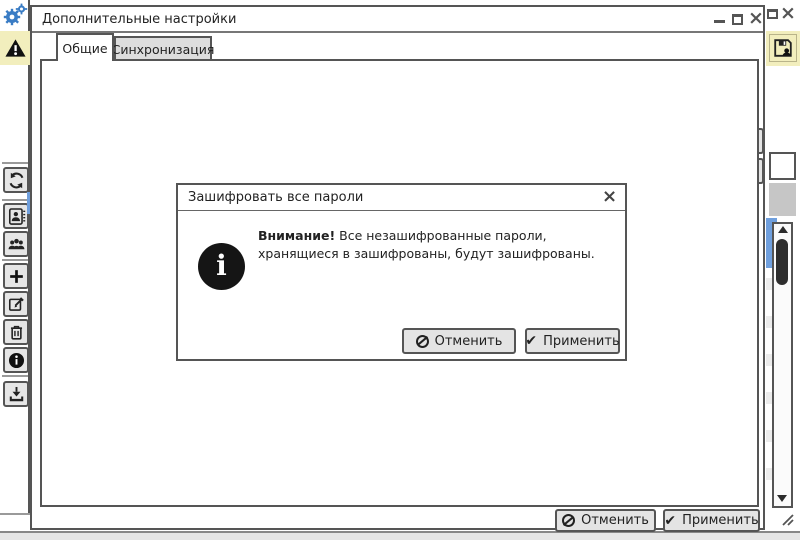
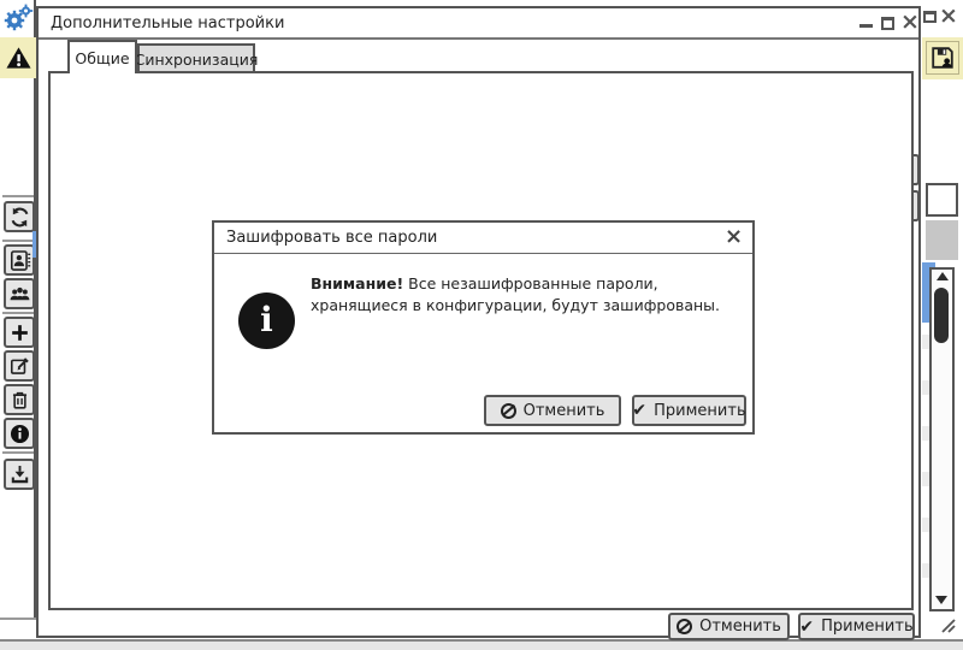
  ×
  Дополнительные настройки
  ×
  Общие
  Синхронизация
  Отменить
  ✔
  Применить
  Зашифровать все пароли
  ×
  i
- Внимание! Все незашифрованные пароли, хранящиеся в зашифрованы, будут зашифрованы.
+ Внимание! Все незашифрованные пароли, хранящиеся в конфигурации, будут зашифрованы.
  Отменить
  ✔
  Применить
